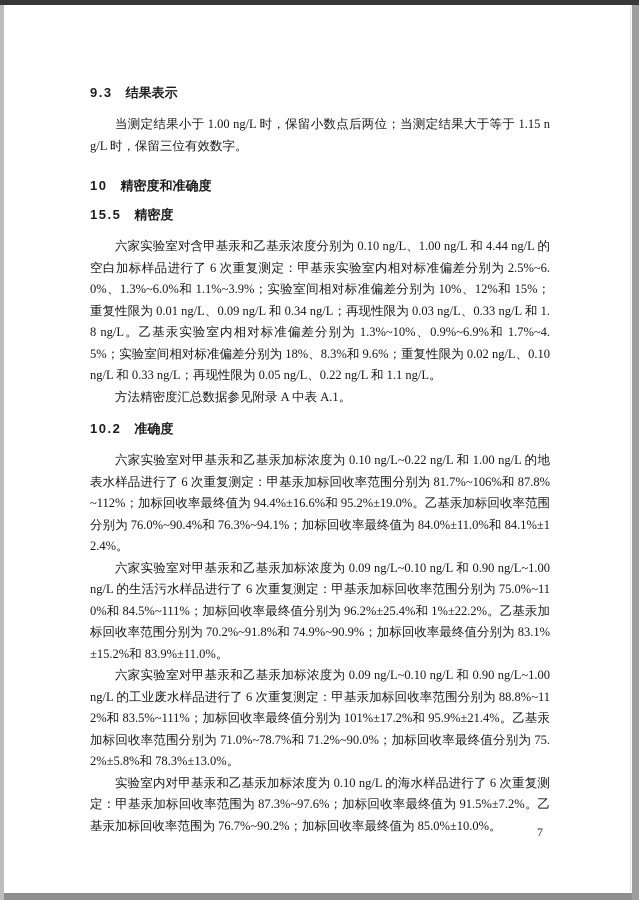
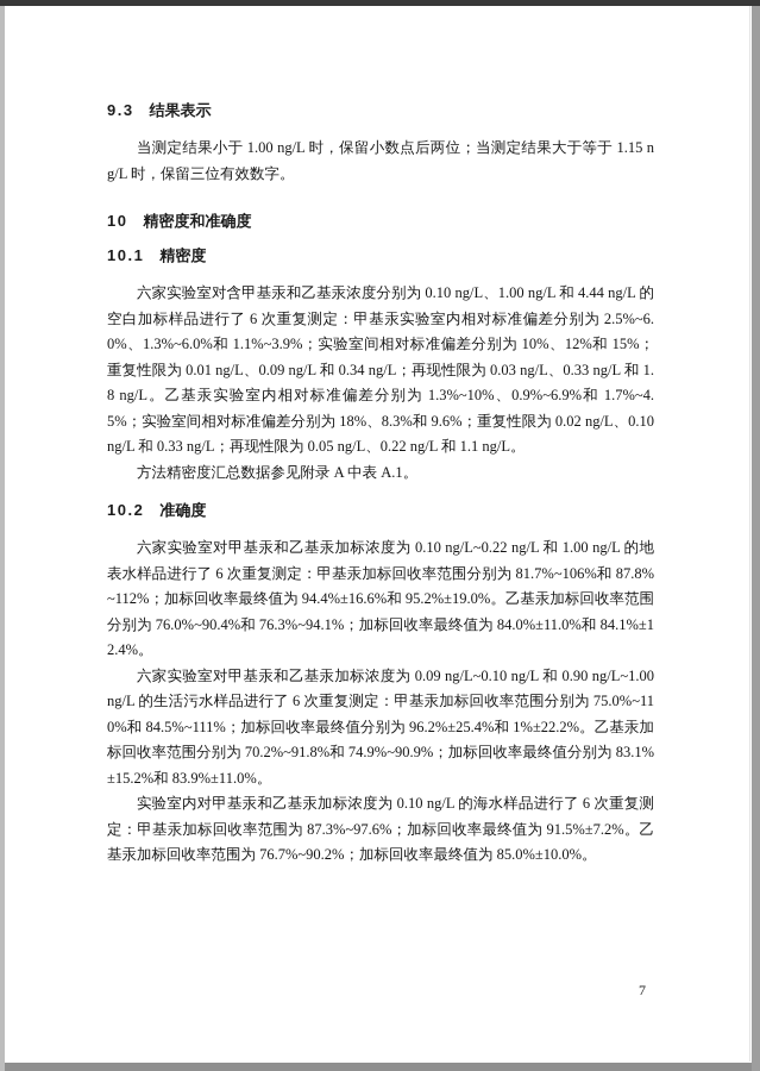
  9.3 结果表示
  当测定结果小于 1.00 ng/L 时，保留小数点后两位；当测定结果大于等于 1.15 ng/L 时，保留三位有效数字。
  10 精密度和准确度
- 15.5 精密度
+ 10.1 精密度
  六家实验室对含甲基汞和乙基汞浓度分别为 0.10 ng/L、1.00 ng/L 和 4.44 ng/L 的空白加标样品进行了 6 次重复测定：甲基汞实验室内相对标准偏差分别为 2.5%~6.0%、1.3%~6.0%和 1.1%~3.9%；实验室间相对标准偏差分别为 10%、12%和 15%；重复性限为 0.01 ng/L、0.09 ng/L 和 0.34 ng/L；再现性限为 0.03 ng/L、0.33 ng/L 和 1.8 ng/L。乙基汞实验室内相对标准偏差分别为 1.3%~10%、0.9%~6.9%和 1.7%~4.5%；实验室间相对标准偏差分别为 18%、8.3%和 9.6%；重复性限为 0.02 ng/L、0.10 ng/L 和 0.33 ng/L；再现性限为 0.05 ng/L、0.22 ng/L 和 1.1 ng/L。
  方法精密度汇总数据参见附录 A 中表 A.1。
  10.2 准确度
  六家实验室对甲基汞和乙基汞加标浓度为 0.10 ng/L~0.22 ng/L 和 1.00 ng/L 的地表水样品进行了 6 次重复测定：甲基汞加标回收率范围分别为 81.7%~106%和 87.8%~112%；加标回收率最终值为 94.4%±16.6%和 95.2%±19.0%。乙基汞加标回收率范围分别为 76.0%~90.4%和 76.3%~94.1%；加标回收率最终值为 84.0%±11.0%和 84.1%±12.4%。
  六家实验室对甲基汞和乙基汞加标浓度为 0.09 ng/L~0.10 ng/L 和 0.90 ng/L~1.00 ng/L 的生活污水样品进行了 6 次重复测定：甲基汞加标回收率范围分别为 75.0%~110%和 84.5%~111%；加标回收率最终值分别为 96.2%±25.4%和 1%±22.2%。乙基汞加标回收率范围分别为 70.2%~91.8%和 74.9%~90.9%；加标回收率最终值分别为 83.1%±15.2%和 83.9%±11.0%。
- 六家实验室对甲基汞和乙基汞加标浓度为 0.09 ng/L~0.10 ng/L 和 0.90 ng/L~1.00 ng/L 的工业废水样品进行了 6 次重复测定：甲基汞加标回收率范围分别为 88.8%~112%和 83.5%~111%；加标回收率最终值分别为 101%±17.2%和 95.9%±21.4%。乙基汞加标回收率范围分别为 71.0%~78.7%和 71.2%~90.0%；加标回收率最终值分别为 75.2%±5.8%和 78.3%±13.0%。
  实验室内对甲基汞和乙基汞加标浓度为 0.10 ng/L 的海水样品进行了 6 次重复测定：甲基汞加标回收率范围为 87.3%~97.6%；加标回收率最终值为 91.5%±7.2%。乙基汞加标回收率范围为 76.7%~90.2%；加标回收率最终值为 85.0%±10.0%。
  7
